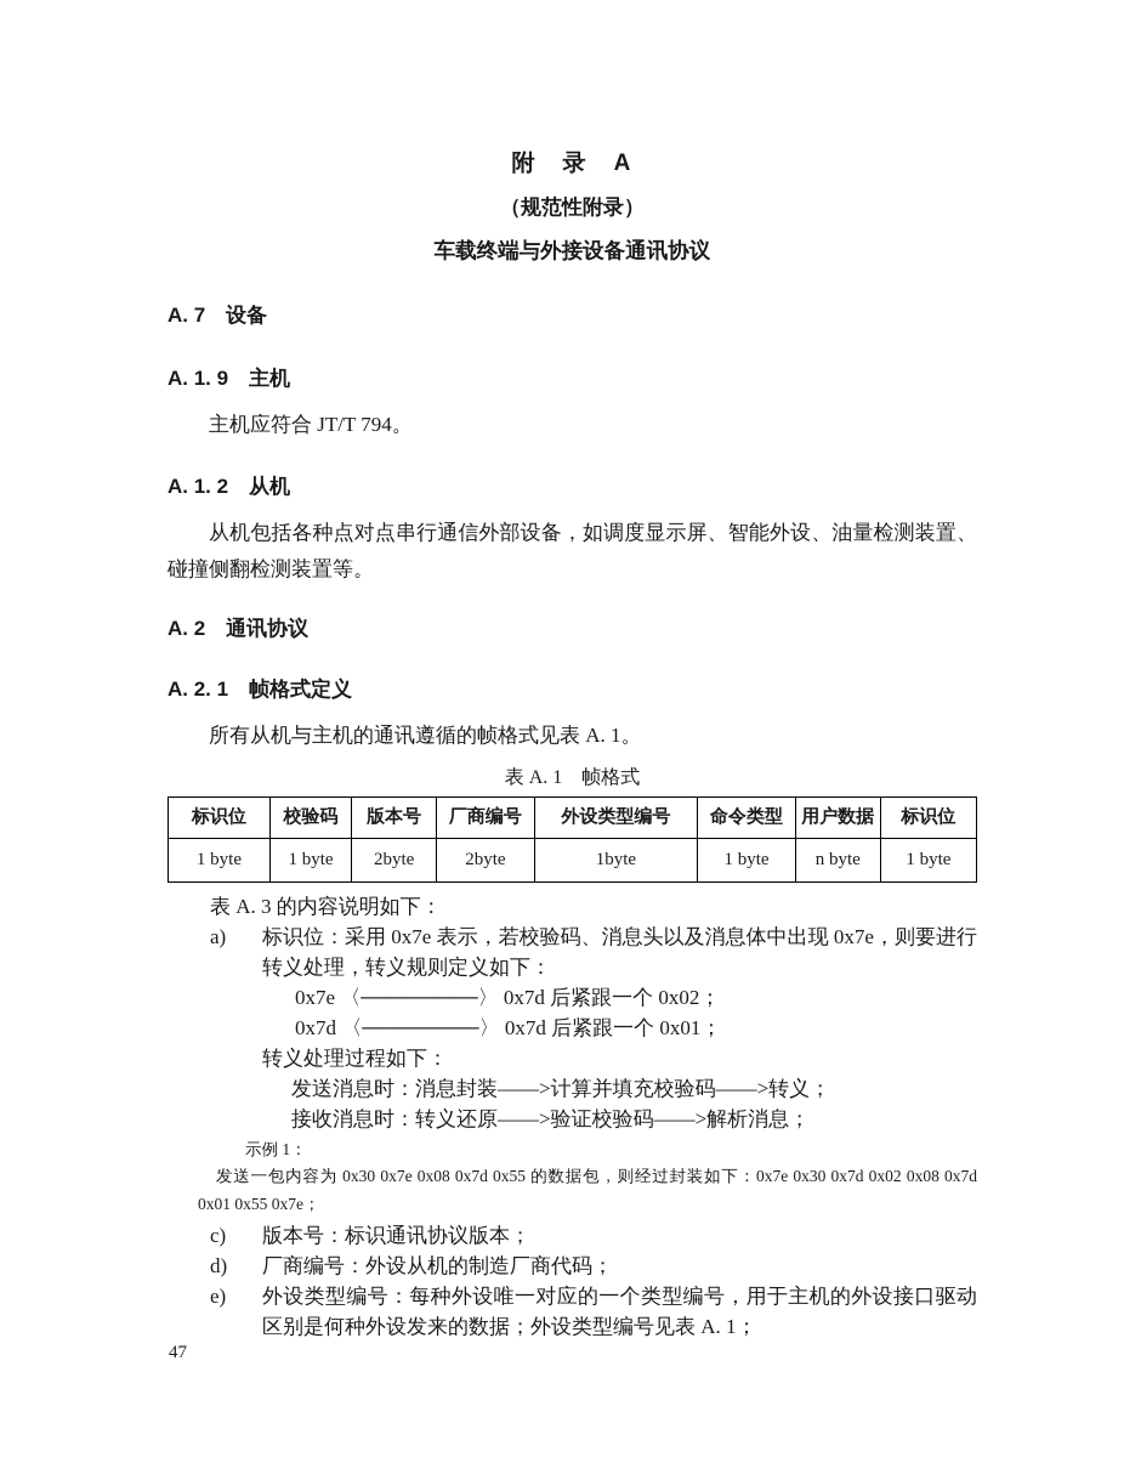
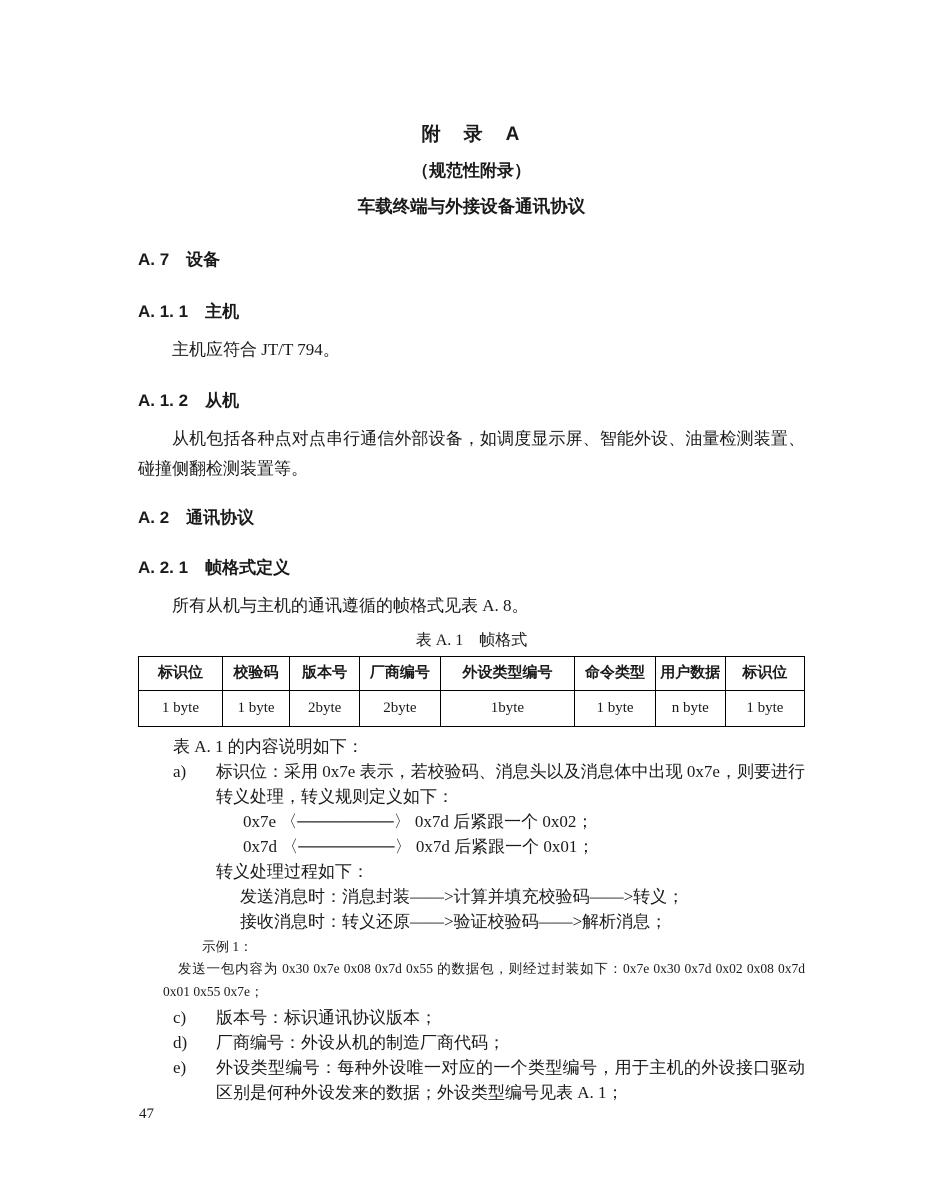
  附 录 A
  （规范性附录）
  车载终端与外接设备通讯协议
  A. 7 设备
- A. 1. 9 主机
+ A. 1. 1 主机
  主机应符合 JT/T 794。
  A. 1. 2 从机
  从机包括各种点对点串行通信外部设备，如调度显示屏、智能外设、油量检测装置、碰撞侧翻检测装置等。
  A. 2 通讯协议
  A. 2. 1 帧格式定义
- 所有从机与主机的通讯遵循的帧格式见表 A. 1。
+ 所有从机与主机的通讯遵循的帧格式见表 A. 8。
  表 A. 1 帧格式
  标识位	校验码	版本号	厂商编号	外设类型编号	命令类型	用户数据	标识位
  1 byte	1 byte	2byte	2byte	1byte	1 byte	n byte	1 byte
- 表 A. 3 的内容说明如下：
+ 表 A. 1 的内容说明如下：
  a)
  标识位：采用 0x7e 表示，若校验码、消息头以及消息体中出现 0x7e，则要进行转义处理，转义规则定义如下：
  0x7e 〈────────〉 0x7d 后紧跟一个 0x02；
  0x7d 〈────────〉 0x7d 后紧跟一个 0x01；
  转义处理过程如下：
  发送消息时：消息封装——>计算并填充校验码——>转义；
  接收消息时：转义还原——>验证校验码——>解析消息；
  示例 1：
  发送一包内容为 0x30 0x7e 0x08 0x7d 0x55 的数据包，则经过封装如下：0x7e 0x30 0x7d 0x02 0x08 0x7d 0x01 0x55 0x7e；
  c)
  版本号：标识通讯协议版本；
  d)
  厂商编号：外设从机的制造厂商代码；
  e)
  外设类型编号：每种外设唯一对应的一个类型编号，用于主机的外设接口驱动区别是何种外设发来的数据；外设类型编号见表 A. 1；
  47
